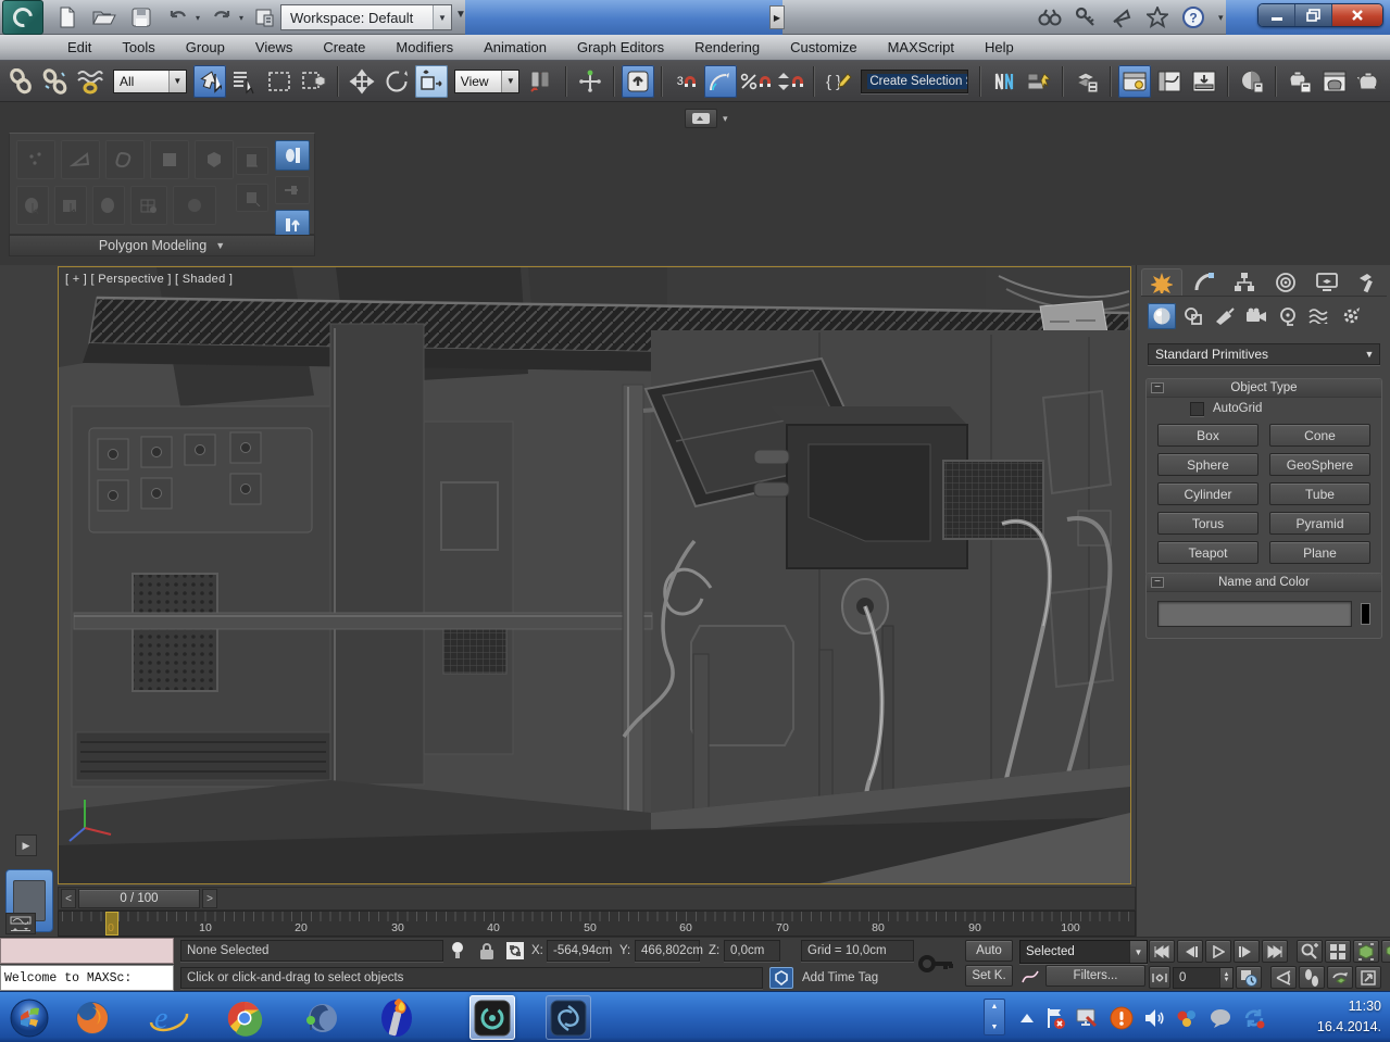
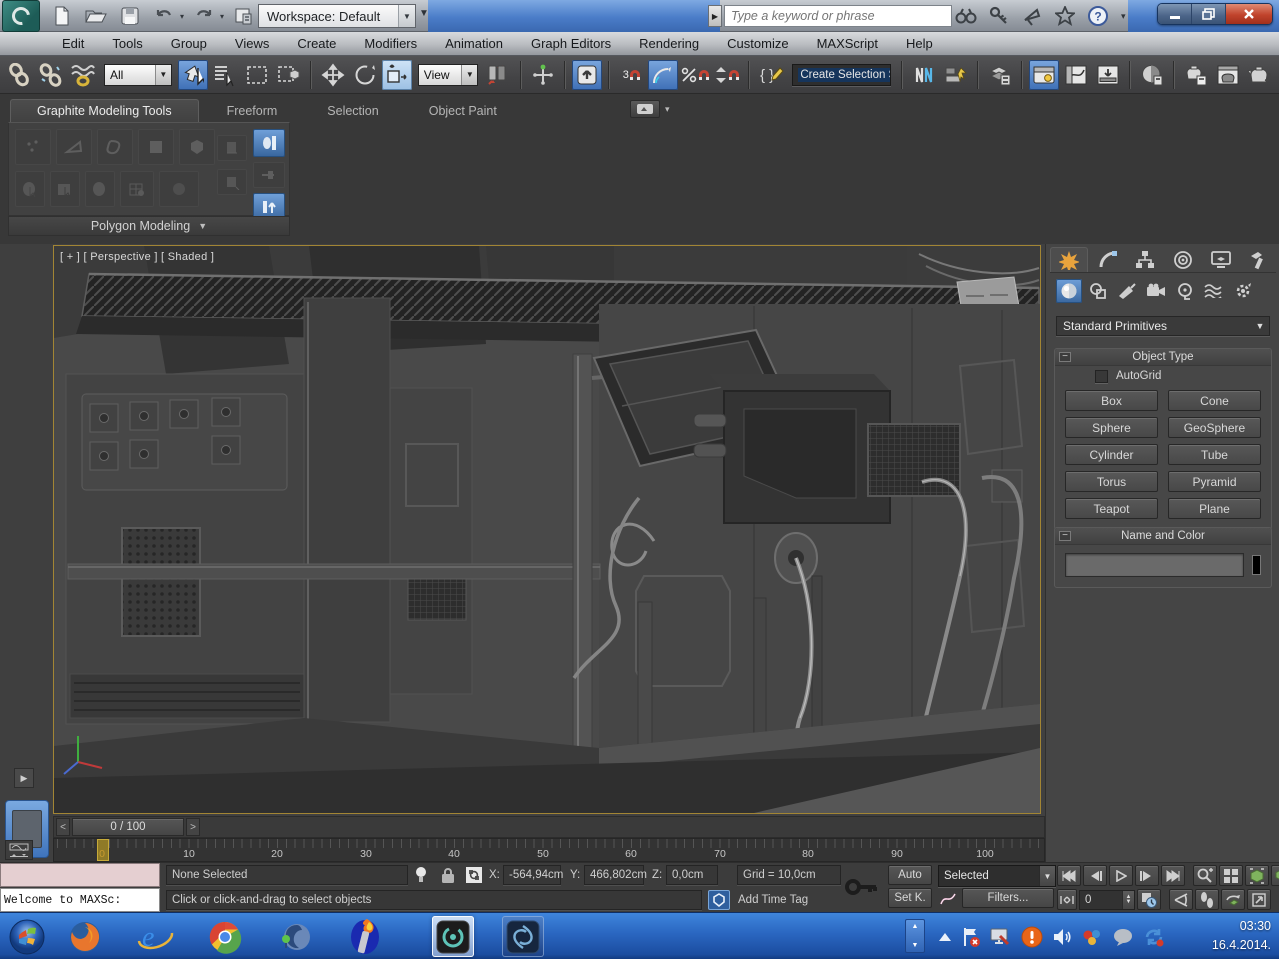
  ▾
  ▾
  Workspace: Default
  ▼
  ▼
  ▶
+ Type a keyword or phrase
  ?
  ▾
  Edit
  Tools
  Group
  Views
  Create
  Modifiers
  Animation
  Graph Editors
  Rendering
  Customize
  MAXScript
  Help
  All
  ▼
  View
  ▼
  3
  { }
  Create Selection
+ Graphite Modeling Tools
+ Freeform
+ Selection
+ Object Paint
  ▾
  Polygon Modeling
  ▼
  ▶
  [ + ] [ Perspective ] [ Shaded ]
  <
  0 / 100
  >
  0
  10
  20
  30
  40
  50
  60
  70
  80
  90
  100
  Standard Primitives
  ▼
  −
  Object Type
  AutoGrid
  Box
  Cone
  Sphere
  GeoSphere
  Cylinder
  Tube
  Torus
  Pyramid
  Teapot
  Plane
  −
  Name and Color
  Welcome to MAXSc:
  None Selected
  X:
  -564,94cm
  Y:
  466,802cm
  Z:
  0,0cm
  Grid = 10,0cm
  Click or click-and-drag to select objects
  Add Time Tag
  Auto
  Set K.
  Selected
  ▼
  Filters...
  0
  e
- 11:30
+ 03:30
  16.4.2014.
